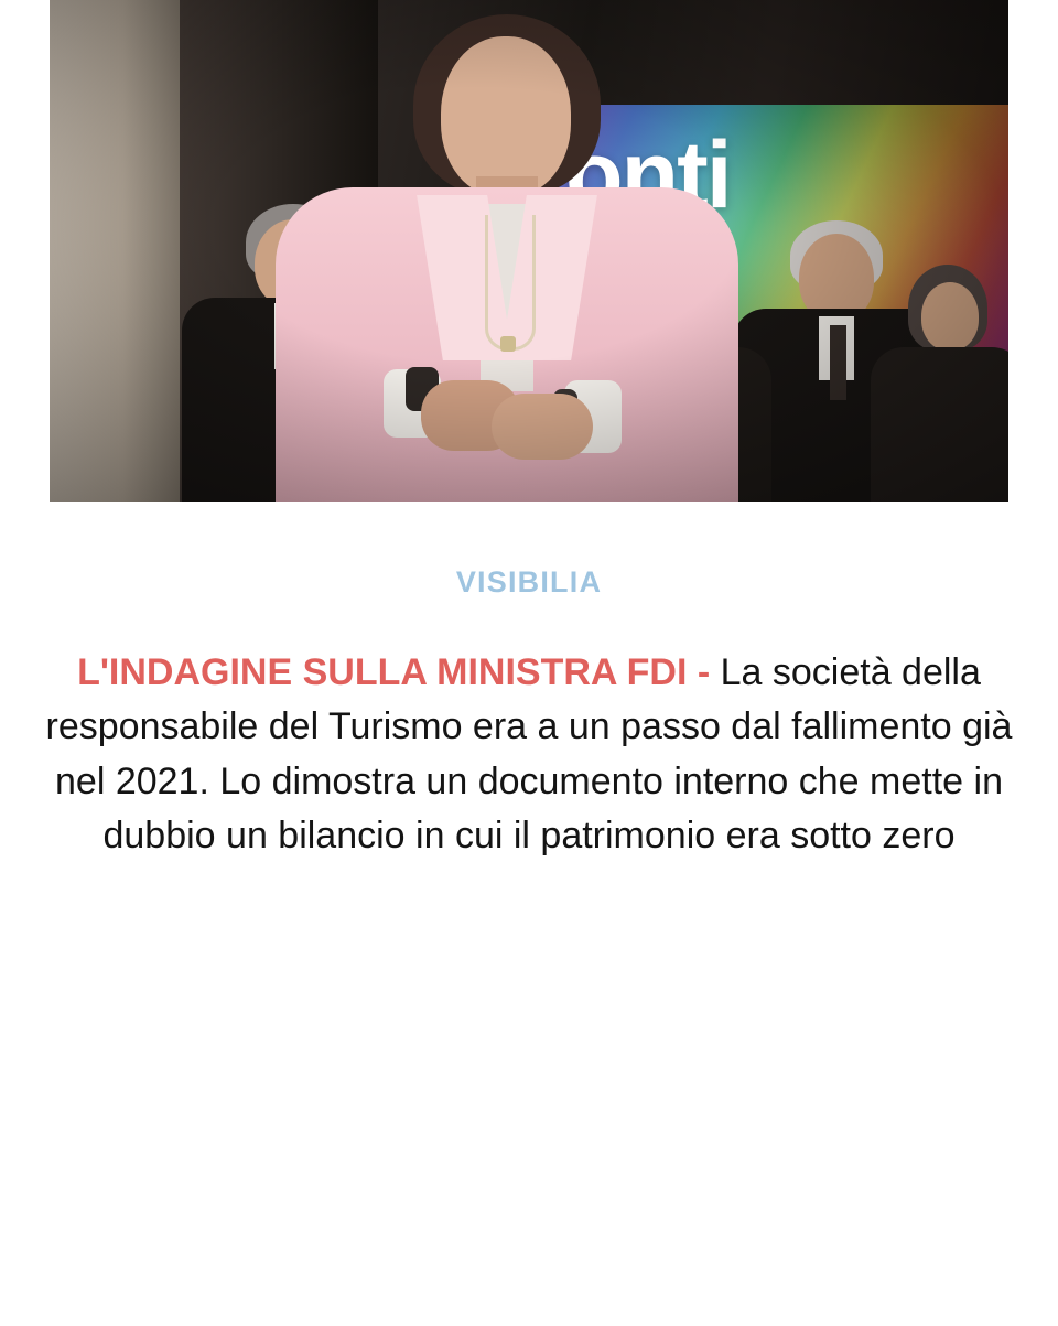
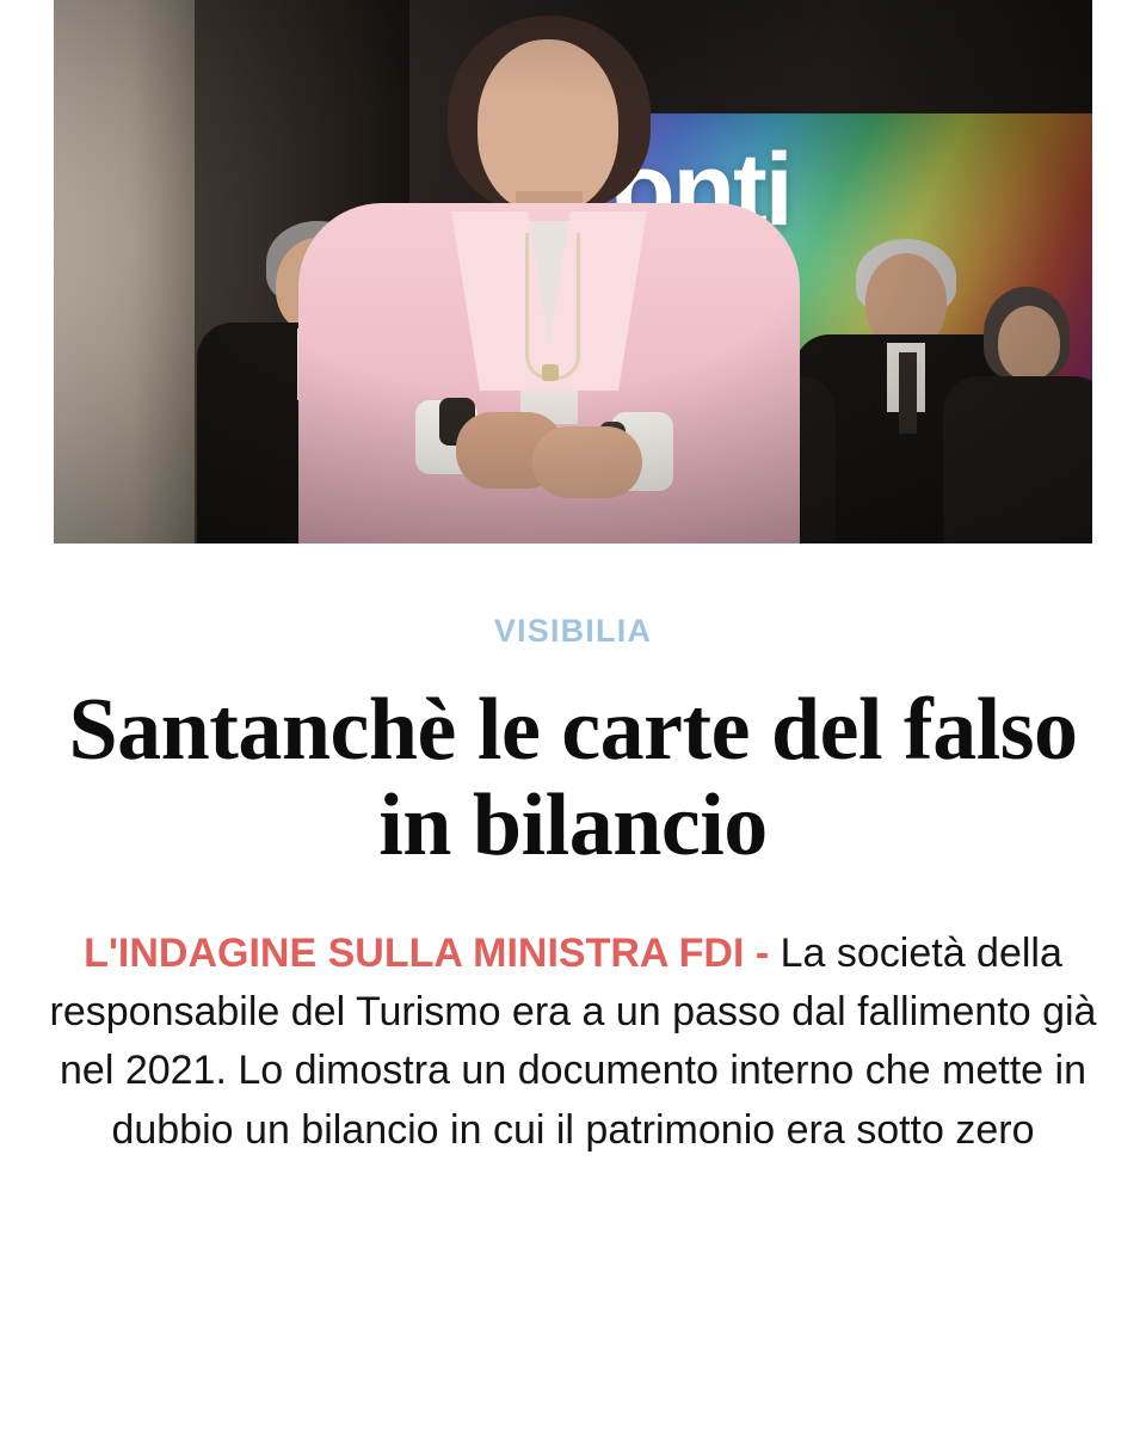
  VISIBILIA
+ Santanchè le carte del falso in bilancio
  L'INDAGINE SULLA MINISTRA FDI - La società della responsabile del Turismo era a un passo dal fallimento già nel 2021. Lo dimostra un documento interno che mette in dubbio un bilancio in cui il patrimonio era sotto zero
